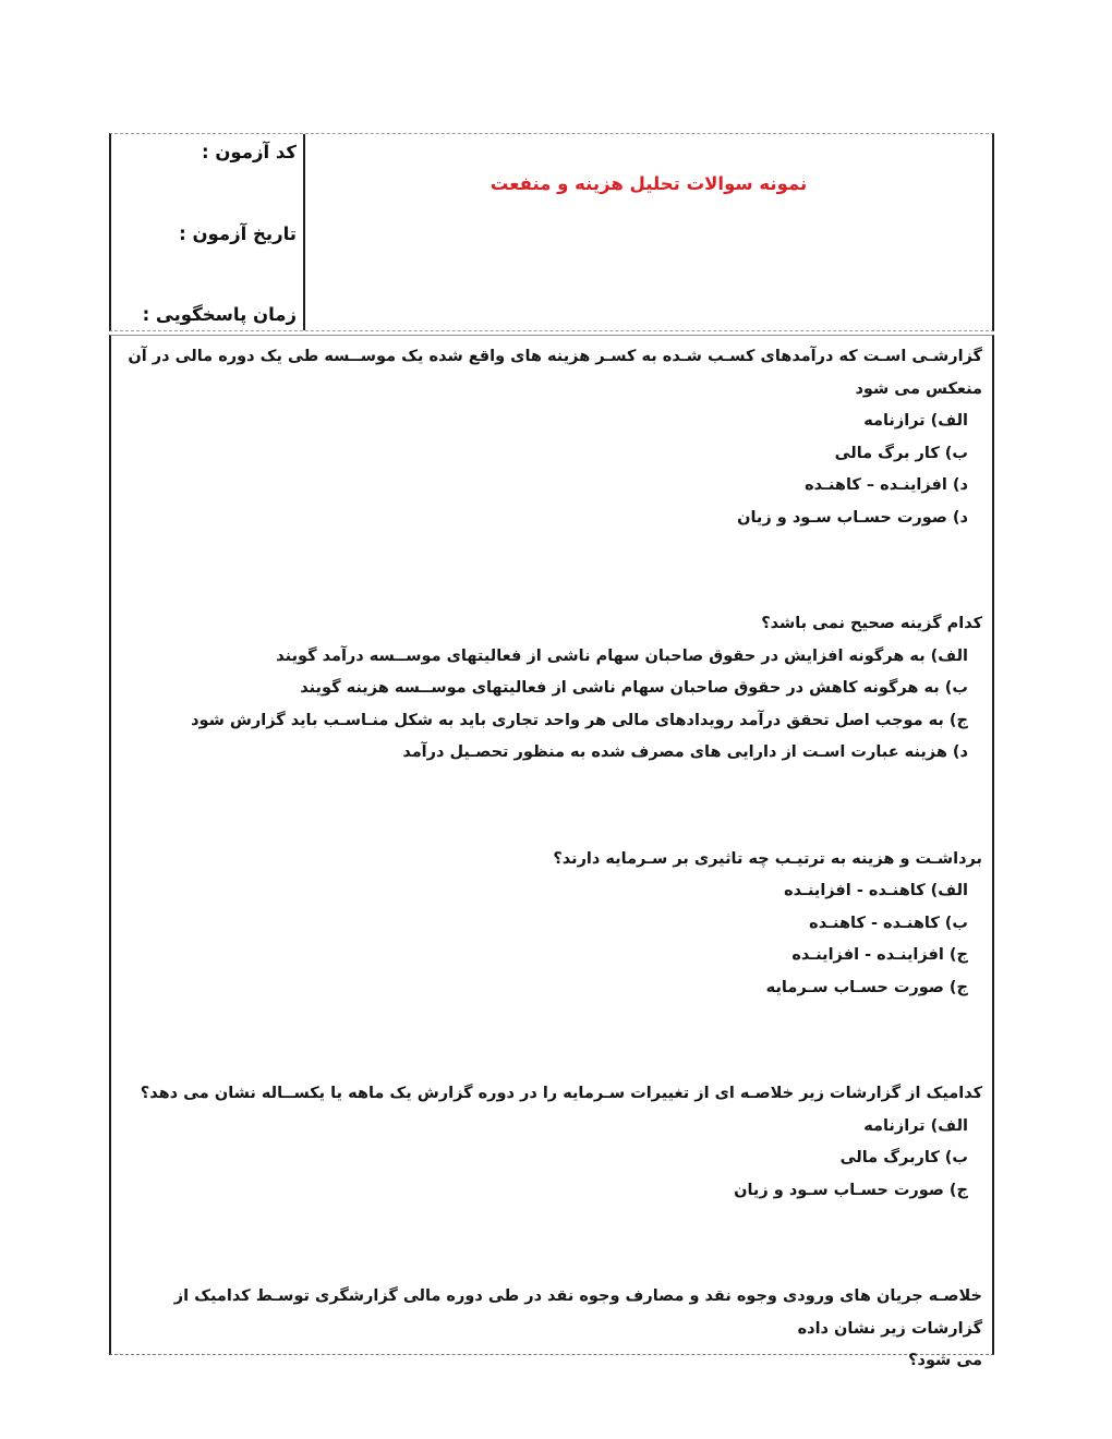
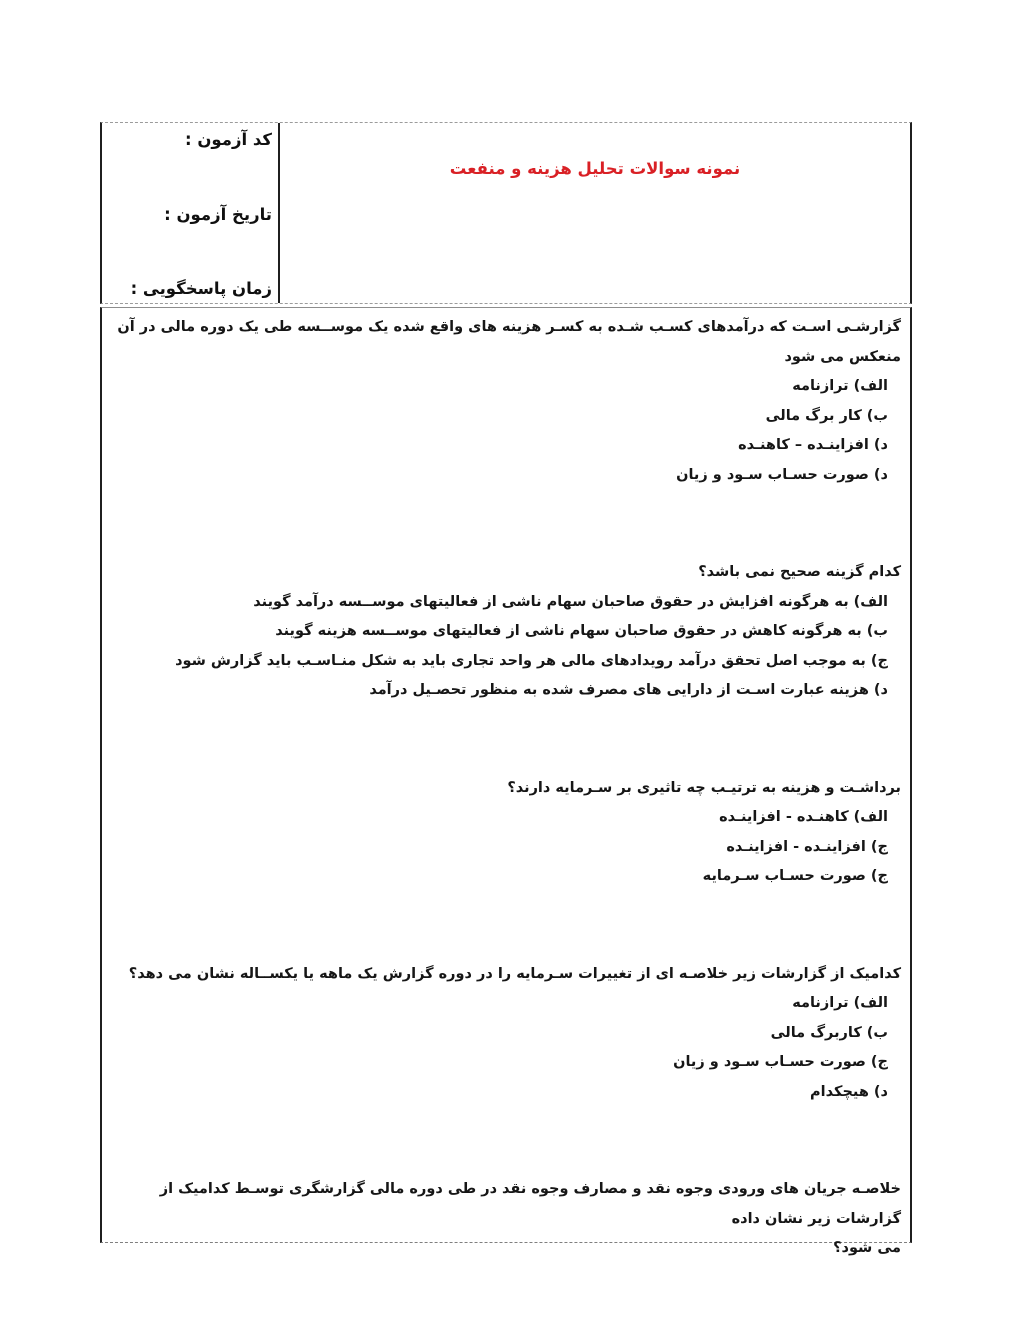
  کد آزمون :
  تاریخ آزمون :
  زمان پاسخگویی :
  نمونه سوالات تحلیل هزینه و منفعت
  گزارشـی اسـت که درآمدهای کسـب شـده به کسـر هزینه های واقع شده یک موســسه طی یک دوره مالی در آن منعکس می شود
  الف) ترازنامه
  ب) کار برگ مالی
  د) افزاینـده – کاهنـده
  د) صورت حسـاب سـود و زیان
  کدام گزینه صحیح نمی باشد؟
  الف) به هرگونه افزایش در حقوق صاحبان سهام ناشی از فعالیتهای موســسه درآمد گویند
  ب) به هرگونه کاهش در حقوق صاحبان سهام ناشی از فعالیتهای موســسه هزینه گویند
  ج) به موجب اصل تحقق درآمد رویدادهای مالی هر واحد تجاری باید به شکل منـاسـب باید گزارش شود
  د) هزینه عبارت اسـت از دارایی های مصرف شده به منظور تحصـیل درآمد
  برداشـت و هزینه به ترتیـب چه تاثیری بر سـرمایه دارند؟
  الف) کاهنـده - افزاینـده
- ب) کاهنـده - کاهنـده
  ج) افزاینـده - افزاینـده
  ج) صورت حسـاب سـرمایه
  کدامیک از گزارشات زیر خلاصـه ای از تغییرات سـرمایه را در دوره گزارش یک ماهه یا یکســاله نشان می دهد؟
  الف) ترازنامه
  ب) کاربرگ مالی
  ج) صورت حسـاب سـود و زیان
+ د) هیچکدام
  خلاصـه جریان های ورودی وجوه نقد و مصارف وجوه نقد در طی دوره مالی گزارشگری توسـط کدامیک از گزارشات زیر نشان داده
  می شود؟
